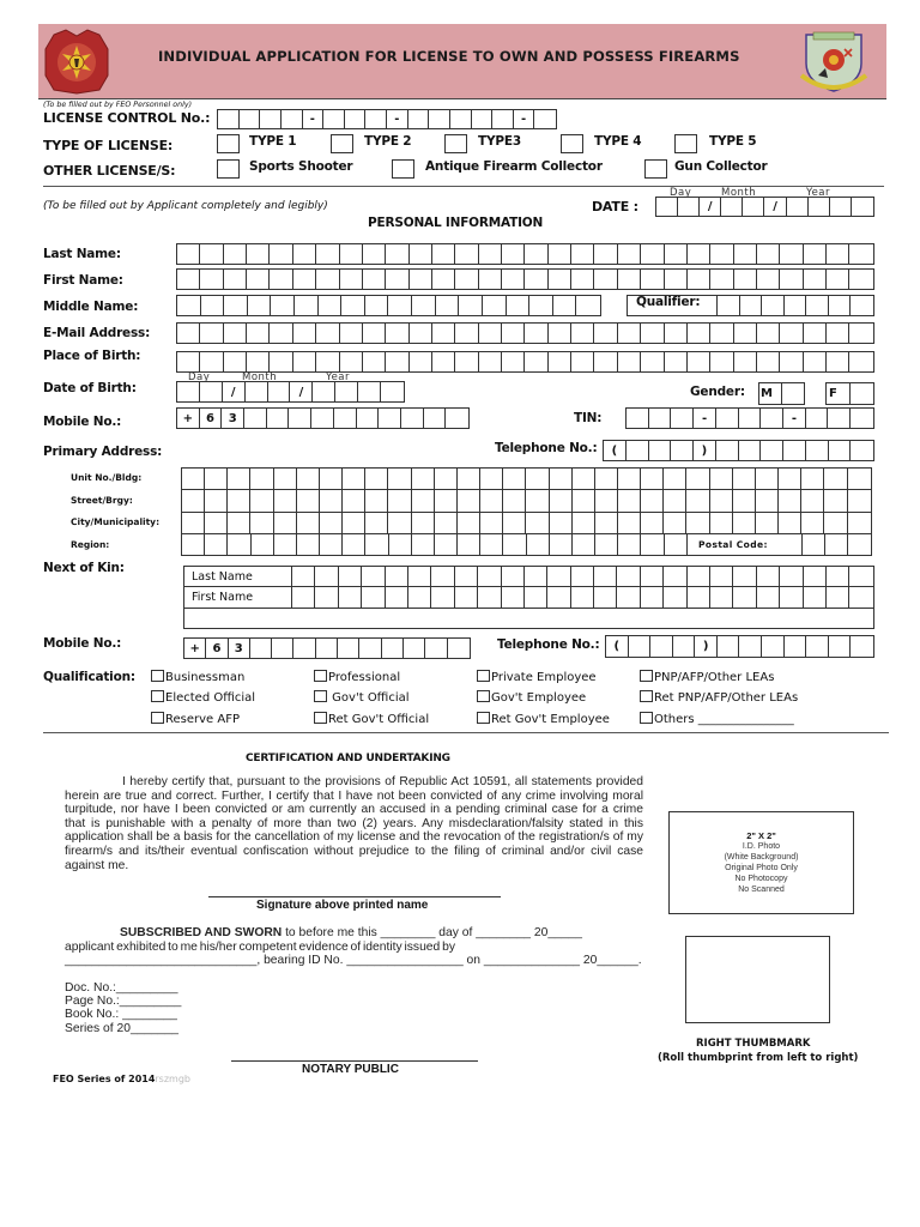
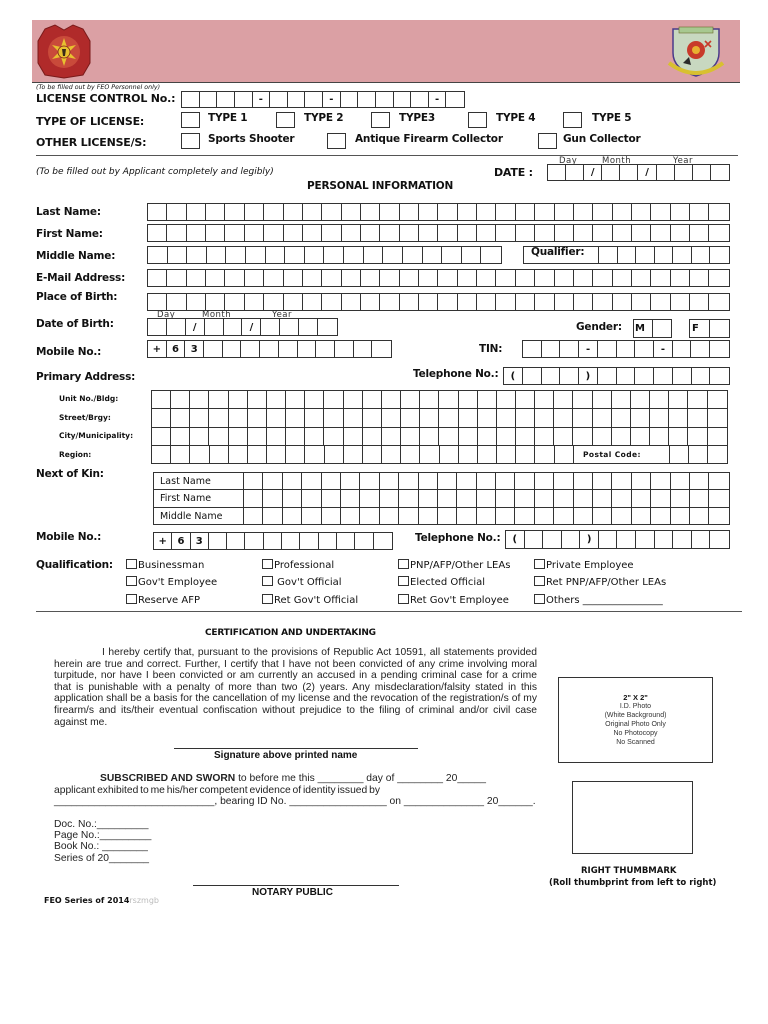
- INDIVIDUAL APPLICATION FOR LICENSE TO OWN AND POSSESS FIREARMS
  LICENSE CONTROL No.:
  -
  -
  -
  TYPE OF LICENSE:
  TYPE 1
  TYPE 2
  TYPE3
  TYPE 4
  TYPE 5
  OTHER LICENSE/S:
  Sports Shooter
  Antique Firearm Collector
  Gun Collector
  (To be filled out by Applicant completely and legibly)
  PERSONAL INFORMATION
  DATE :
  Day
  Month
  Year
  /
  /
  Last Name:
  First Name:
  Middle Name:
  Qualifier:
  E-Mail Address:
  Place of Birth:
  Date of Birth:
  Day
  Month
  Year
  /
  /
  Gender:
  M
  F
  Mobile No.:
  +
  6
  3
  TIN:
  -
  -
  Primary Address:
  Telephone No.:
  (
  )
  Unit No./Bldg:
  Street/Brgy:
  City/Municipality:
  Region:
  Postal Code:
  Next of Kin:
  Last Name
  First Name
+ Middle Name
  Mobile No.:
  +
  6
  3
  Telephone No.:
  (
  )
  Qualification:
  Businessman
- Elected Official
+ Gov't Employee
  Reserve AFP
  Professional
  Gov't Official
  Ret Gov't Official
- Private Employee
+ PNP/AFP/Other LEAs
- Gov't Employee
+ Elected Official
  Ret Gov't Employee
- PNP/AFP/Other LEAs
+ Private Employee
  Ret PNP/AFP/Other LEAs
  Others ________________
  CERTIFICATION AND UNDERTAKING
  I hereby certify that, pursuant to the provisions of Republic Act 10591, all statements provided herein are true and correct. Further, I certify that I have not been convicted of any crime involving moral turpitude, nor have I been convicted or am currently an accused in a pending criminal case for a crime that is punishable with a penalty of more than two (2) years. Any misdeclaration/falsity stated in this application shall be a basis for the cancellation of my license and the revocation of the registration/s of my firearm/s and its/their eventual confiscation without prejudice to the filing of criminal and/or civil case against me.
  Signature above printed name
  2" X 2"
  RIGHT THUMBMARK
  (Roll thumbprint from left to right)
  SUBSCRIBED AND SWORN to before me this ________ day of ________ 20_____
  applicant exhibited to me his/her competent evidence of identity issued by
  ____________________________, bearing ID No. _________________ on ______________ 20______.
  Doc. No.:_________
  Page No.:_________
  Book No.: ________
  Series of 20_______
  NOTARY PUBLIC
  FEO Series of 2014rszmgb
